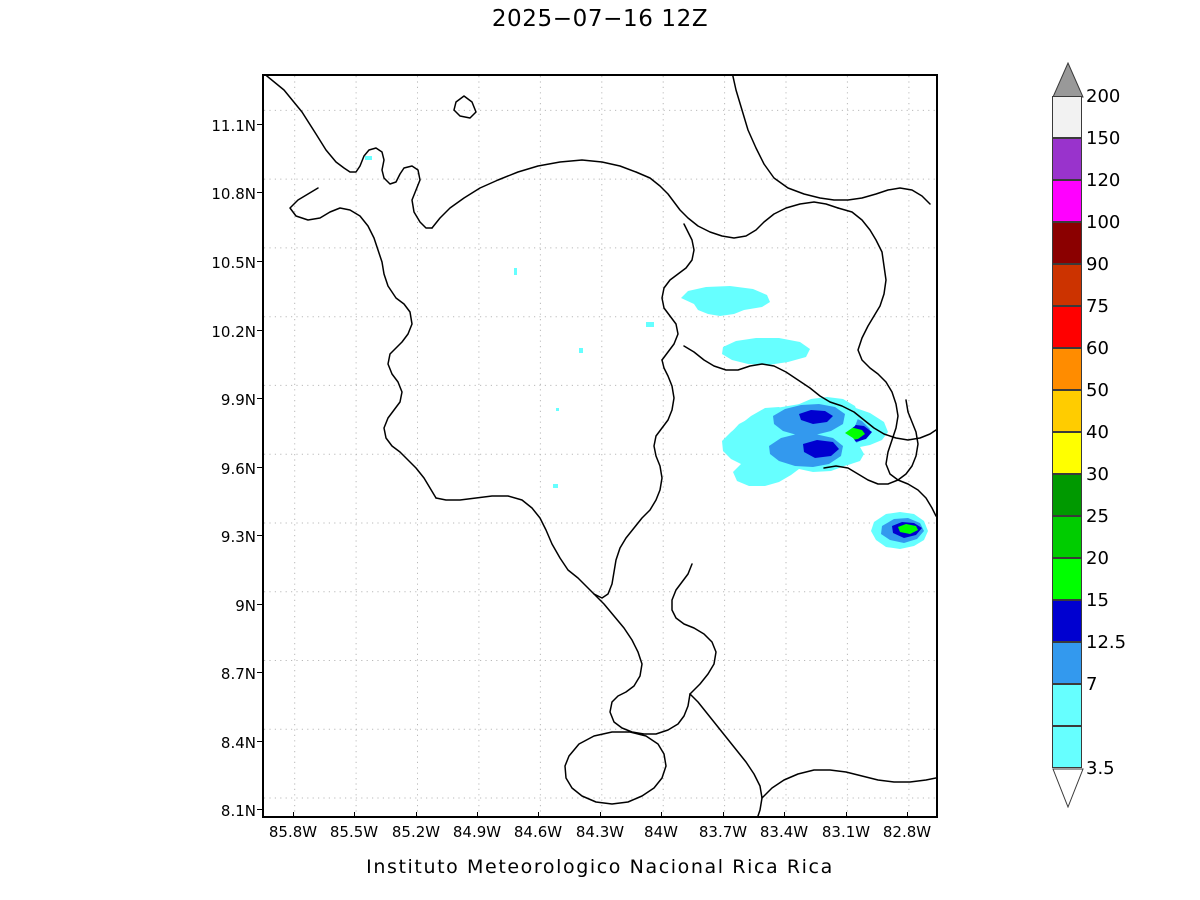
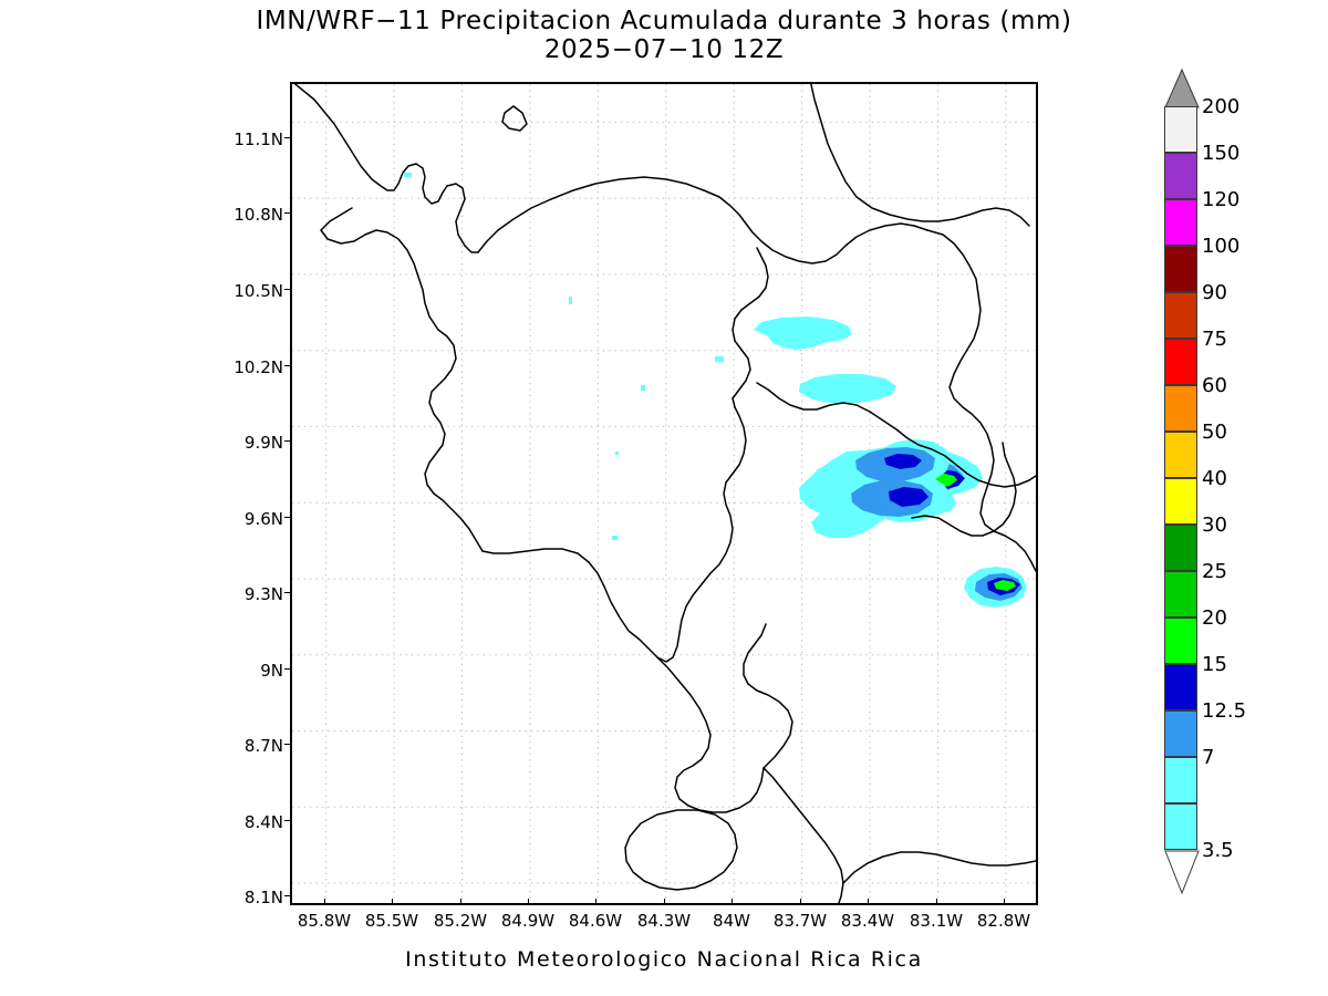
+ IMN/WRF−11 Precipitacion Acumulada durante 3 horas (mm)
- 2025−07−16 12Z
+ 2025−07−10 12Z
  11.1N
  10.8N
  10.5N
  10.2N
  9.9N
  9.6N
  9.3N
  9N
  8.7N
  8.4N
  8.1N
  85.8W
  85.5W
  85.2W
  84.9W
  84.6W
  84.3W
  84W
  83.7W
  83.4W
  83.1W
  82.8W
  200
  150
  120
  100
  90
  75
  60
  50
  40
  30
  25
  20
  15
  12.5
  7
  3.5
  Instituto Meteorologico Nacional Rica Rica
